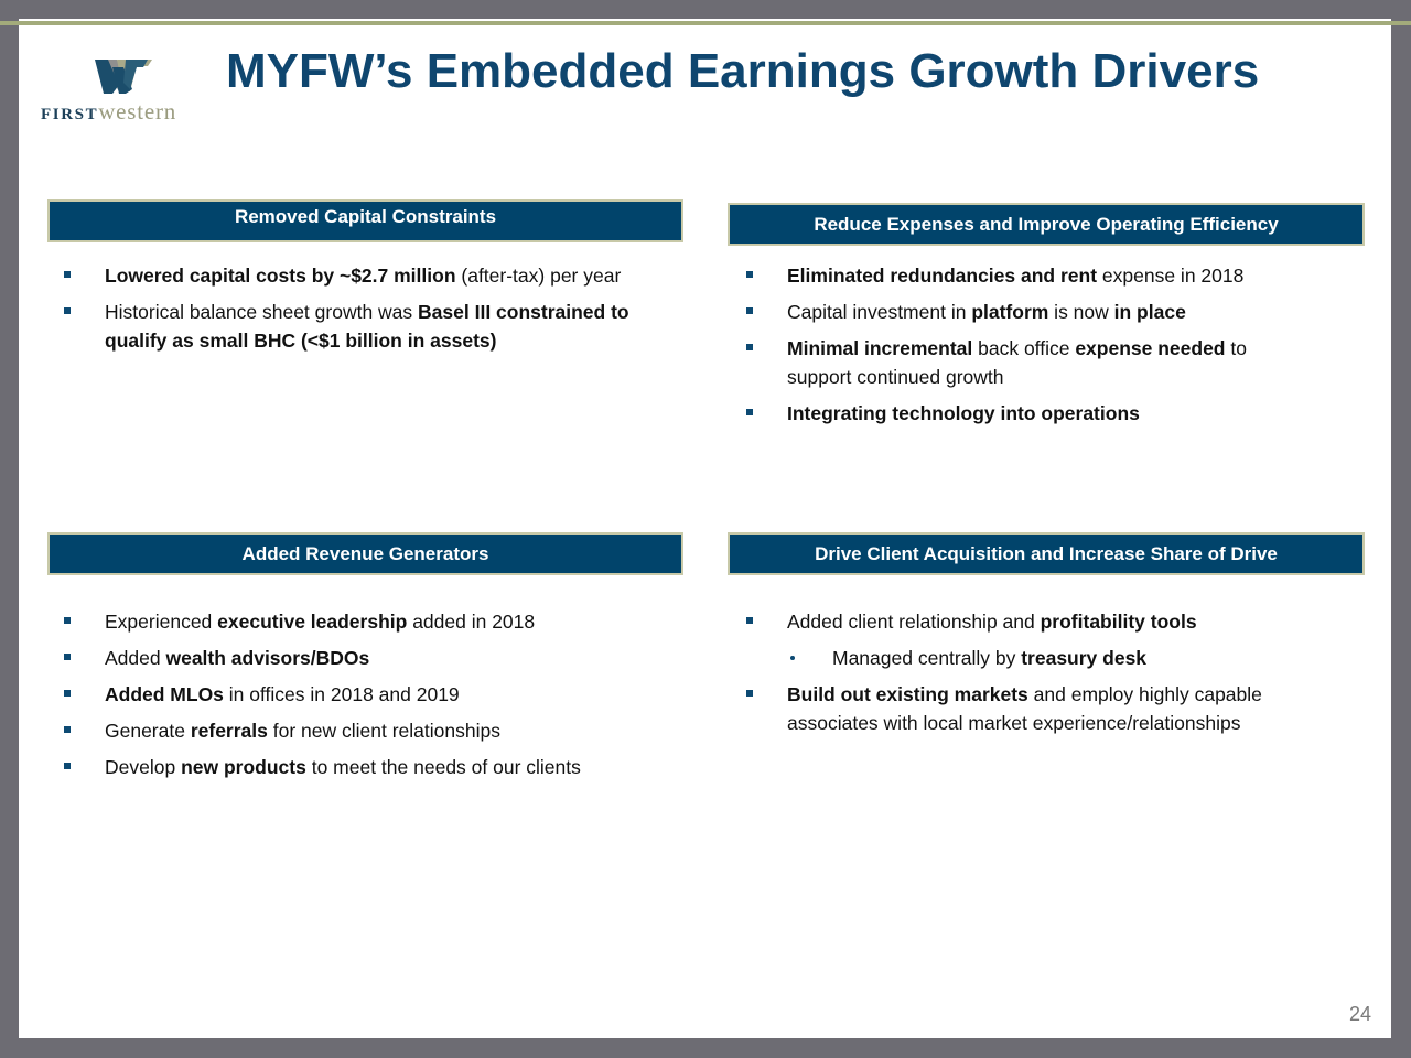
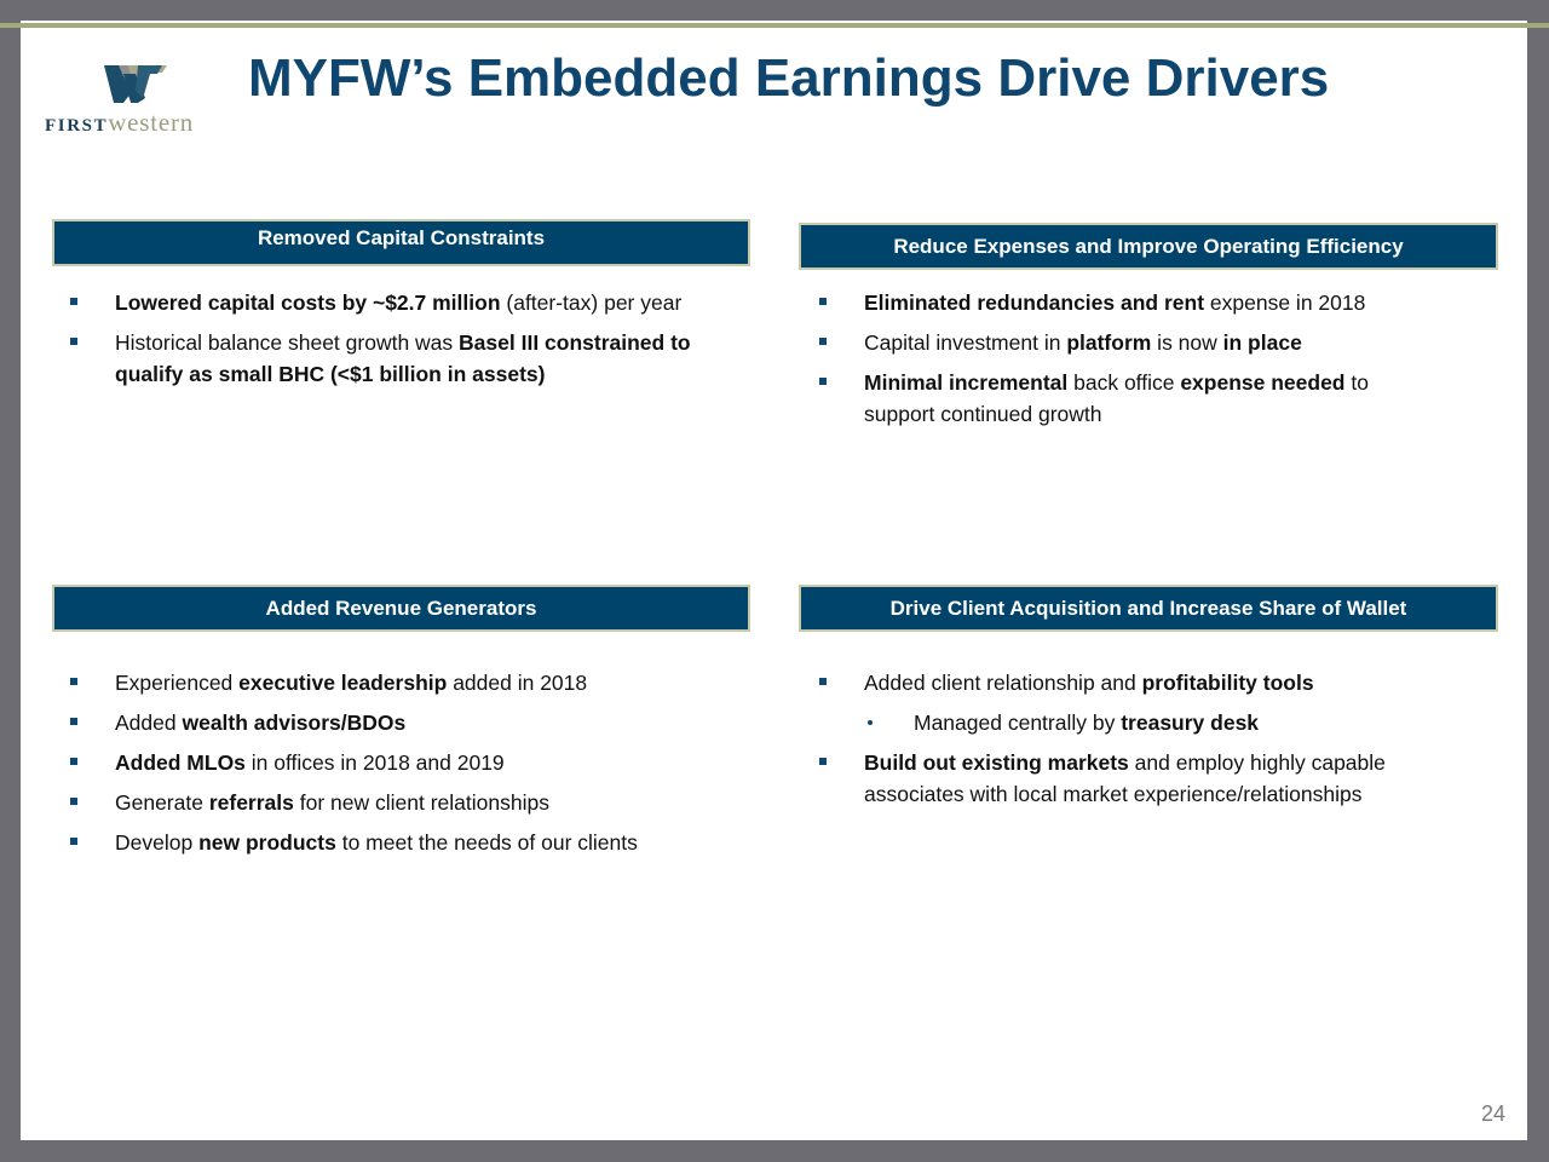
  FIRSTwestern
- MYFW’s Embedded Earnings Growth Drivers
+ MYFW’s Embedded Earnings Drive Drivers
  Removed Capital Constraints
  Reduce Expenses and Improve Operating Efficiency
  Added Revenue Generators
- Drive Client Acquisition and Increase Share of Drive
+ Drive Client Acquisition and Increase Share of Wallet
  Lowered capital costs by ~$2.7 million (after-tax) per year
  Historical balance sheet growth was Basel III constrained to qualify as small BHC (<$1 billion in assets)
  Eliminated redundancies and rent expense in 2018
  Capital investment in platform is now in place
  Minimal incremental back office expense needed to support continued growth
- Integrating technology into operations
  Experienced executive leadership added in 2018
  Added wealth advisors/BDOs
  Added MLOs in offices in 2018 and 2019
  Generate referrals for new client relationships
  Develop new products to meet the needs of our clients
  Added client relationship and profitability tools
  Managed centrally by treasury desk
  Build out existing markets and employ highly capable associates with local market experience/relationships
  24
